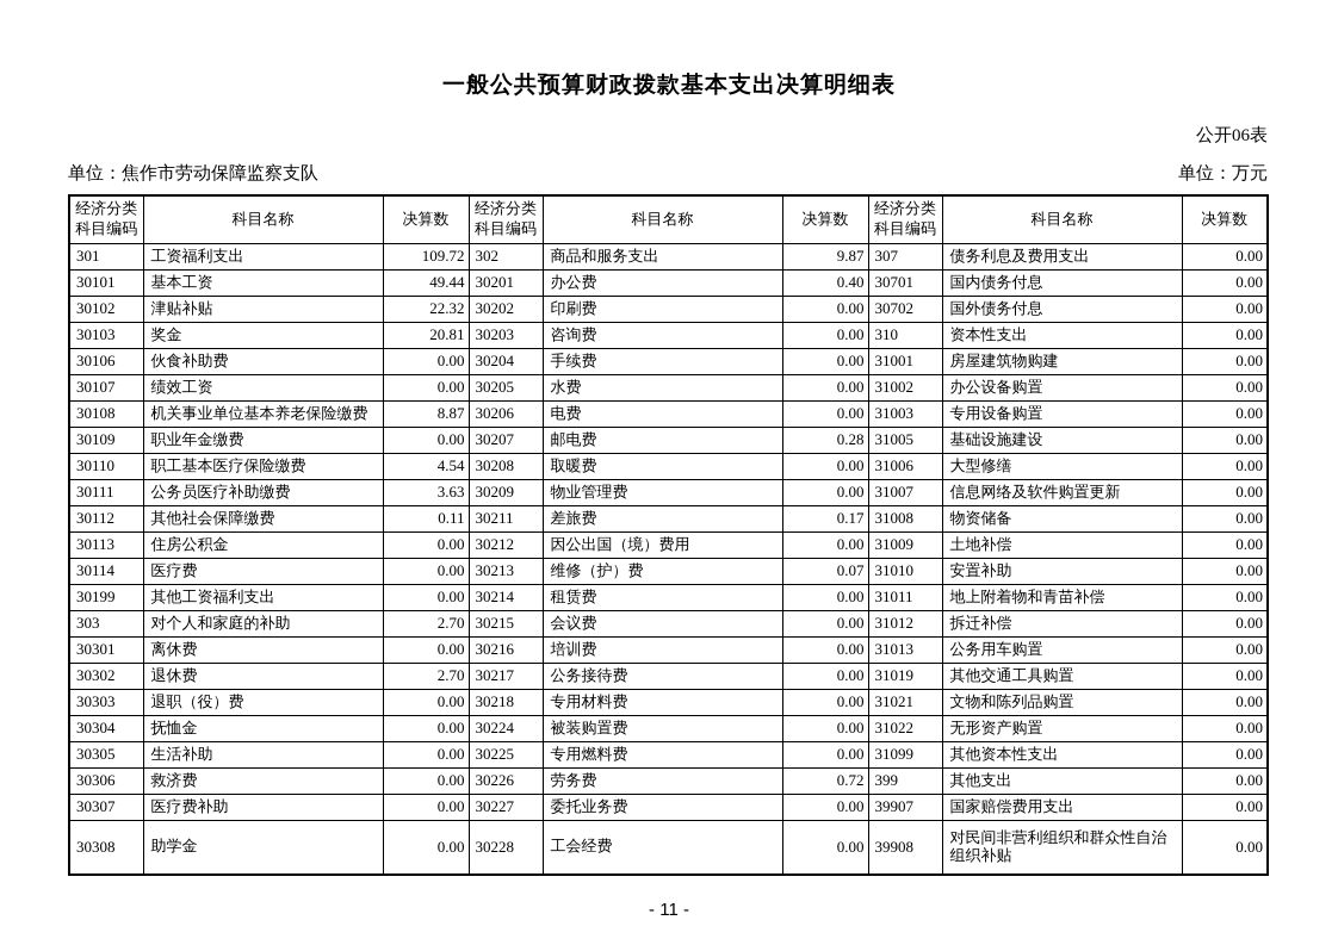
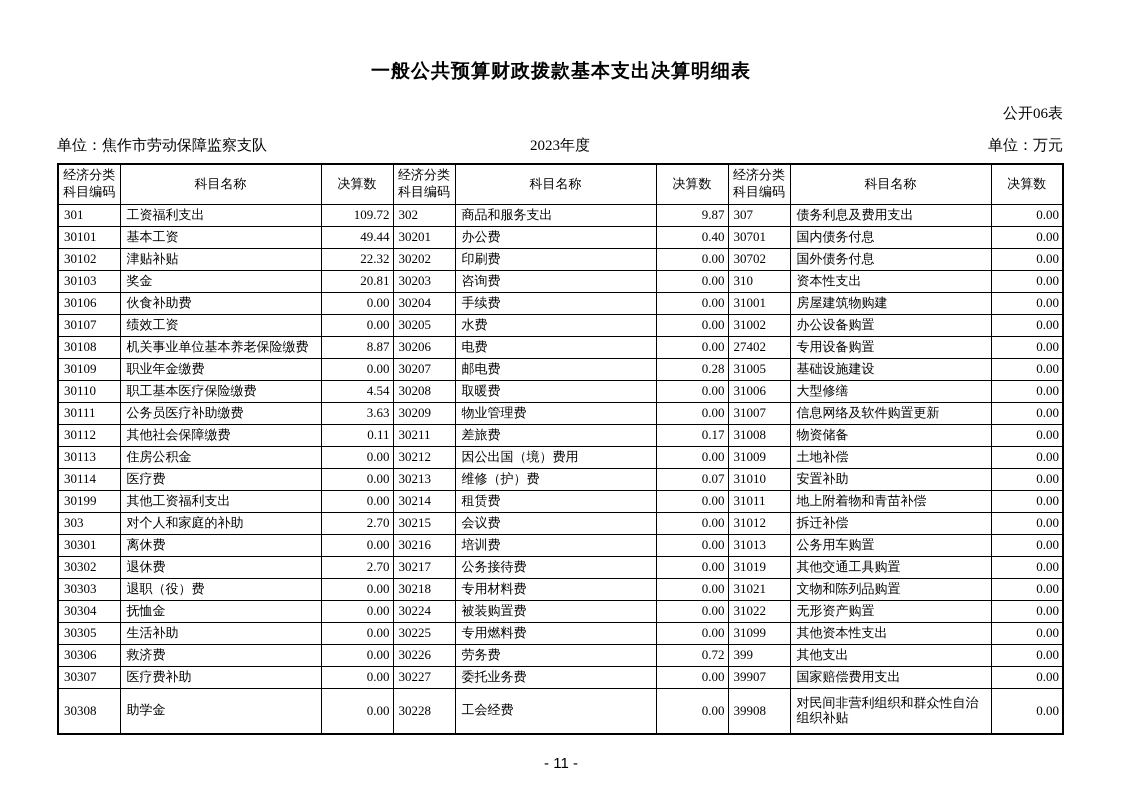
  一般公共预算财政拨款基本支出决算明细表
  公开06表
+ 2023年度
  单位：焦作市劳动保障监察支队
  单位：万元
  经济分类科目编码	科目名称	决算数	经济分类科目编码	科目名称	决算数	经济分类科目编码	科目名称	决算数
  301	工资福利支出	109.72	302	商品和服务支出	9.87	307	债务利息及费用支出	0.00
  30101	基本工资	49.44	30201	办公费	0.40	30701	国内债务付息	0.00
  30102	津贴补贴	22.32	30202	印刷费	0.00	30702	国外债务付息	0.00
  30103	奖金	20.81	30203	咨询费	0.00	310	资本性支出	0.00
  30106	伙食补助费	0.00	30204	手续费	0.00	31001	房屋建筑物购建	0.00
  30107	绩效工资	0.00	30205	水费	0.00	31002	办公设备购置	0.00
- 30108	机关事业单位基本养老保险缴费	8.87	30206	电费	0.00	31003	专用设备购置	0.00
+ 30108	机关事业单位基本养老保险缴费	8.87	30206	电费	0.00	27402	专用设备购置	0.00
  30109	职业年金缴费	0.00	30207	邮电费	0.28	31005	基础设施建设	0.00
  30110	职工基本医疗保险缴费	4.54	30208	取暖费	0.00	31006	大型修缮	0.00
  30111	公务员医疗补助缴费	3.63	30209	物业管理费	0.00	31007	信息网络及软件购置更新	0.00
  30112	其他社会保障缴费	0.11	30211	差旅费	0.17	31008	物资储备	0.00
  30113	住房公积金	0.00	30212	因公出国（境）费用	0.00	31009	土地补偿	0.00
  30114	医疗费	0.00	30213	维修（护）费	0.07	31010	安置补助	0.00
  30199	其他工资福利支出	0.00	30214	租赁费	0.00	31011	地上附着物和青苗补偿	0.00
  303	对个人和家庭的补助	2.70	30215	会议费	0.00	31012	拆迁补偿	0.00
  30301	离休费	0.00	30216	培训费	0.00	31013	公务用车购置	0.00
  30302	退休费	2.70	30217	公务接待费	0.00	31019	其他交通工具购置	0.00
  30303	退职（役）费	0.00	30218	专用材料费	0.00	31021	文物和陈列品购置	0.00
  30304	抚恤金	0.00	30224	被装购置费	0.00	31022	无形资产购置	0.00
  30305	生活补助	0.00	30225	专用燃料费	0.00	31099	其他资本性支出	0.00
  30306	救济费	0.00	30226	劳务费	0.72	399	其他支出	0.00
  30307	医疗费补助	0.00	30227	委托业务费	0.00	39907	国家赔偿费用支出	0.00
  30308	助学金	0.00	30228	工会经费	0.00	39908	对民间非营利组织和群众性自治组织补贴	0.00
  - 11 -
